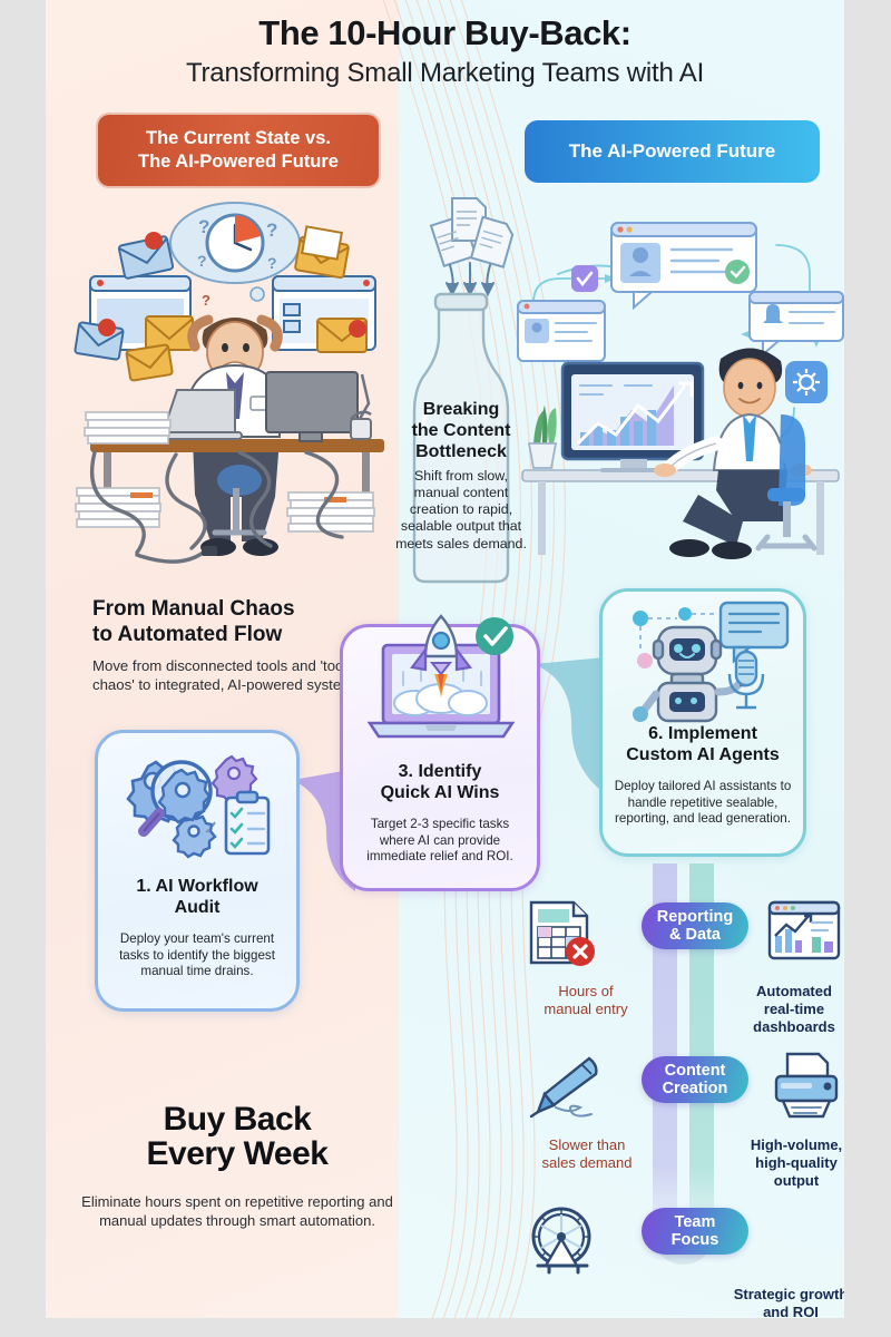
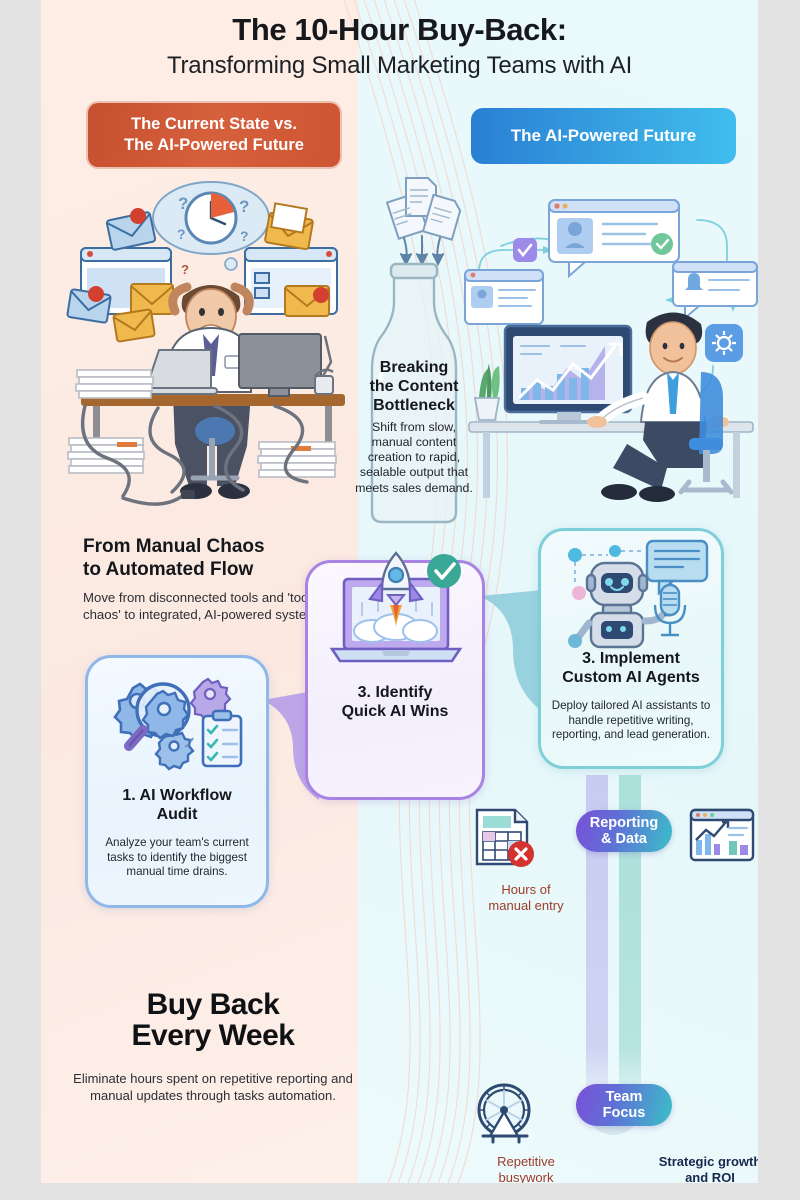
  The 10-Hour Buy-Back:
  Transforming Small Marketing Teams with AI
  The Current State vs.
  The AI-Powered Future
  The AI-Powered Future
  ?
  ?
  ?
  ?
  ?
  Breaking
  the Content
  Bottleneck
  Shift from slow, manual content creation to rapid, sealable output that meets sales demand.
  From Manual Chaos
  to Automated Flow
  Move from disconnected tools and 'to chaos' to integrated, AI-powered syste
  1. AI Workflow
  Audit
- Deploy your team's current tasks to identify the biggest manual time drains.
+ Analyze your team's current tasks to identify the biggest manual time drains.
  3. Identify
  Quick AI Wins
- Target 2-3 specific tasks where AI can provide immediate relief and ROI.
- 6. Implement
+ 3. Implement
  Custom AI Agents
- Deploy tailored AI assistants to handle repetitive sealable, reporting, and lead generation.
+ Deploy tailored AI assistants to handle repetitive writing, reporting, and lead generation.
  Reporting
  & Data
  Hours of
  manual entry
- Automated
- real-time
- dashboards
- Content
- Creation
- Slower than
- sales demand
- High-volume,
- high-quality
- output
  Team
  Focus
+ Repetitive
+ busywork
  Strategic growth
  and ROI
  Buy Back
  Every Week
- Eliminate hours spent on repetitive reporting and manual updates through smart automation.
+ Eliminate hours spent on repetitive reporting and manual updates through tasks automation.
